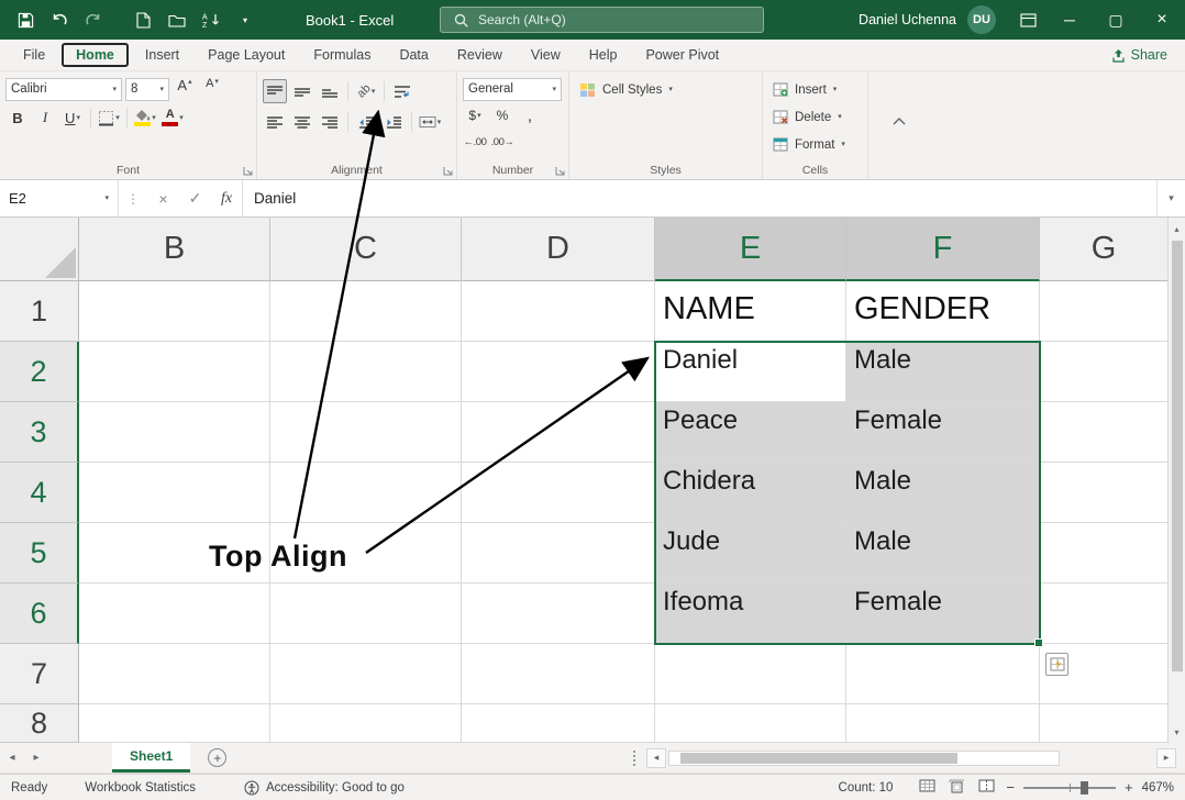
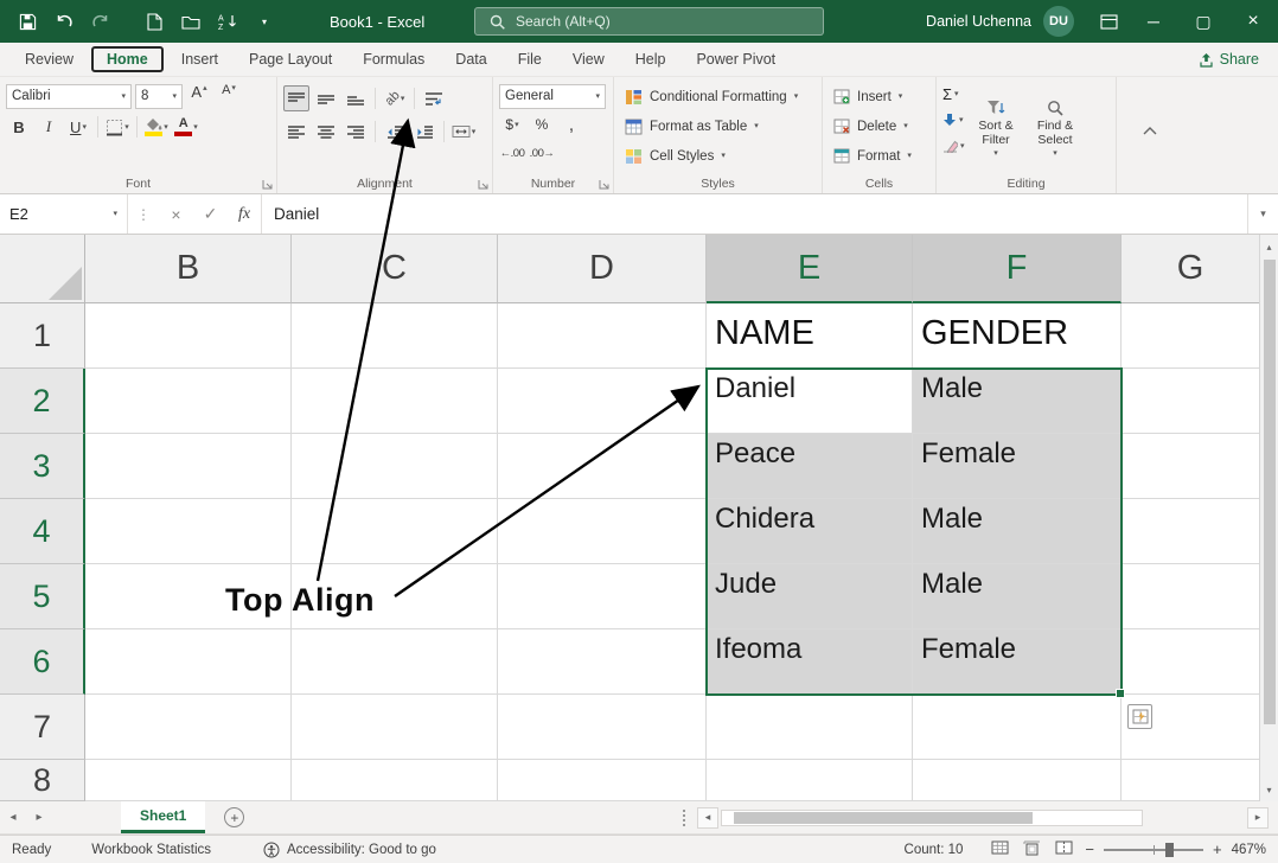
  ▾
  Book1 - Excel
  Search (Alt+Q)
  Daniel Uchenna
  DU
  ─
  ▢
  ×
- File
+ Review
  Home
  Insert
  Page Layout
  Formulas
  Data
- Review
+ File
  View
  Help
  Power Pivot
  Share
  Calibri
  8
  A
  A
  B
  I
  U
  A
  Font
  Alignment
  General
  $
  %
  ,
  ←.00
  .00→
  Number
+ Conditional Formatting
+ Format as Table
  Cell Styles
  Styles
  Insert
  Delete
  Format
  Cells
+ Σ
+ Sort & Filter
+ Find & Select
+ Editing
  E2
  ⋮
  ×
  ✓
  fx
  Daniel
  ▾
  B
  C
  D
  E
  F
  G
  1
  NAME
  GENDER
  2
  Daniel
  Male
  3
  Peace
  Female
  4
  Chidera
  Male
  5
  Jude
  Male
  6
  Ifeoma
  Female
  7
  8
  ▴
  ▾
  ◂
  ▸
  Sheet1
  +
  ◂
  ▸
  Ready
  Workbook Statistics
  Accessibility: Good to go
  Count: 10
  −
  +
  467%
  Top Align
